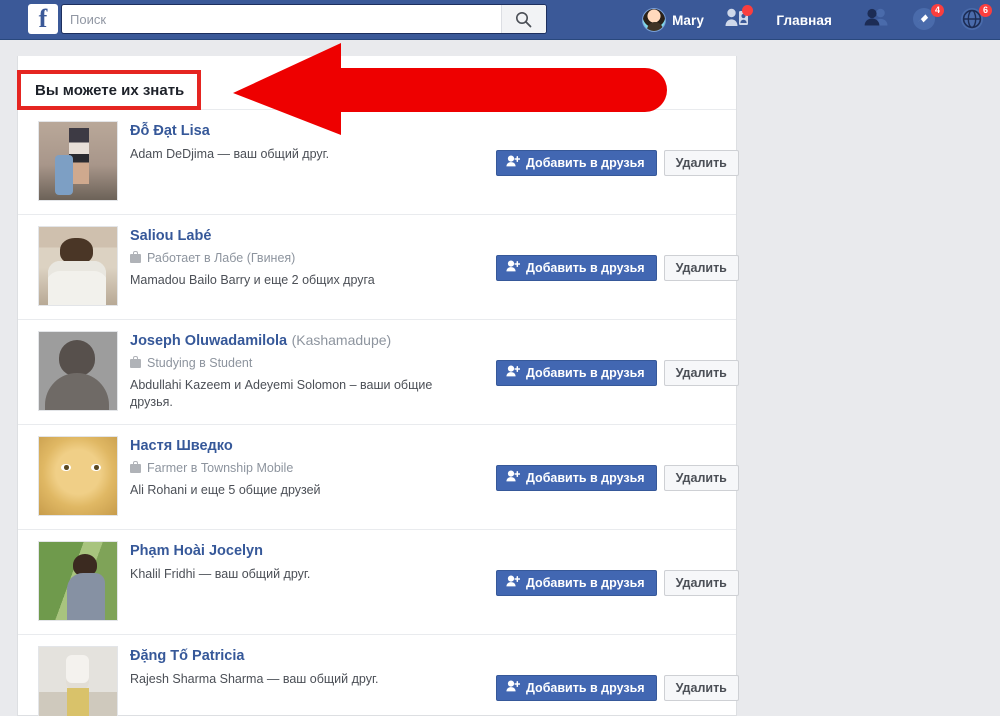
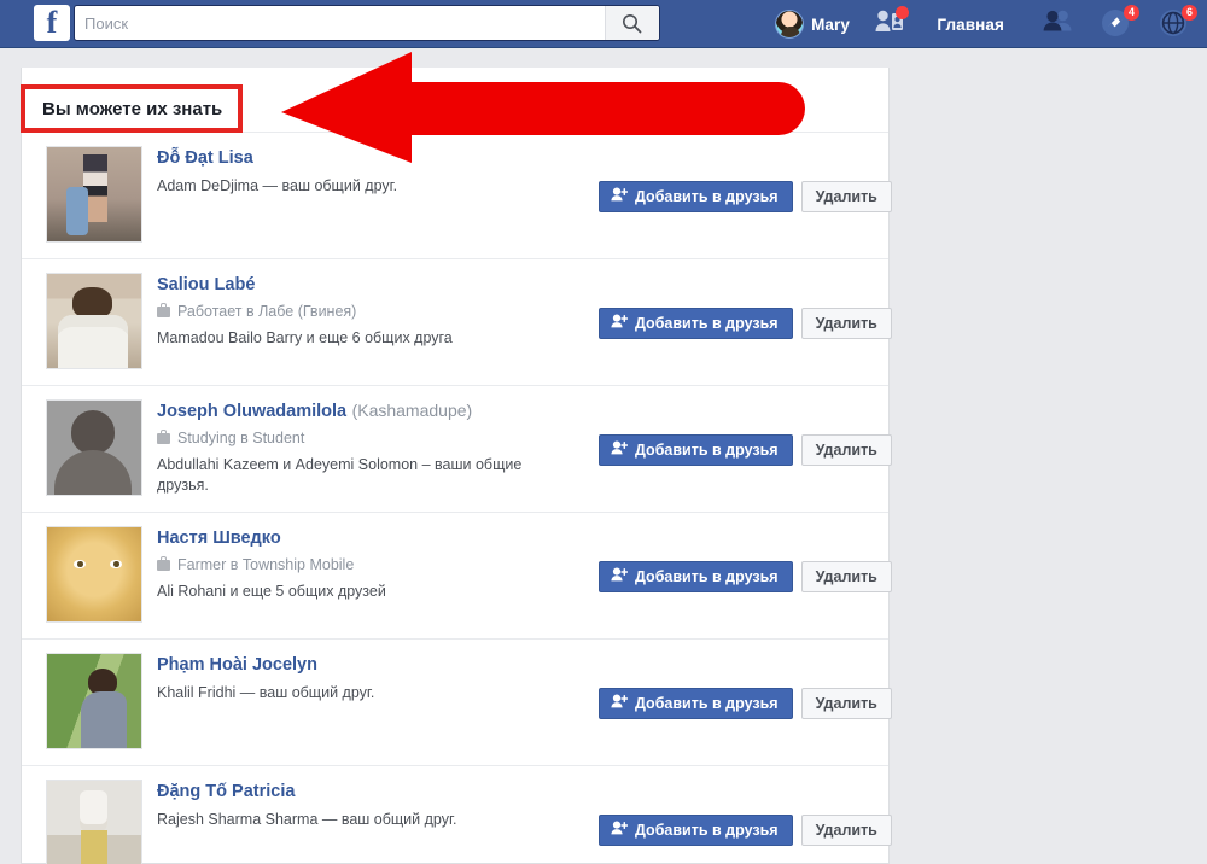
  f
  Поиск
  Mary
  Главная
  4
  6
  Вы можете их знать
  Đỗ Đạt Lisa
  Adam DeDjima — ваш общий друг.
  Добавить в друзья
  Удалить
  Saliou Labé
  Работает в Лабе (Гвинея)
- Mamadou Bailo Barry и еще 2 общих друга
+ Mamadou Bailo Barry и еще 6 общих друга
  Добавить в друзья
  Удалить
  Joseph Oluwadamilola (Kashamadupe)
  Studying в Student
  Abdullahi Kazeem и Adeyemi Solomon – ваши общие друзья.
  Добавить в друзья
  Удалить
  Настя Шведко
  Farmer в Township Mobile
- Ali Rohani и еще 5 общие друзей
+ Ali Rohani и еще 5 общих друзей
  Добавить в друзья
  Удалить
  Phạm Hoài Jocelyn
  Khalil Fridhi — ваш общий друг.
  Добавить в друзья
  Удалить
  Đặng Tố Patricia
  Rajesh Sharma Sharma — ваш общий друг.
  Добавить в друзья
  Удалить
